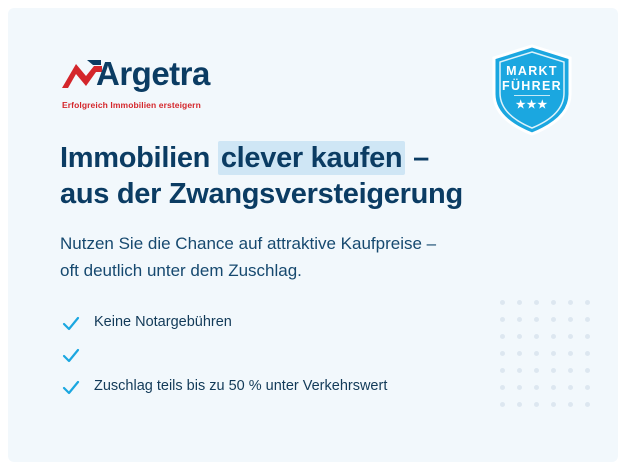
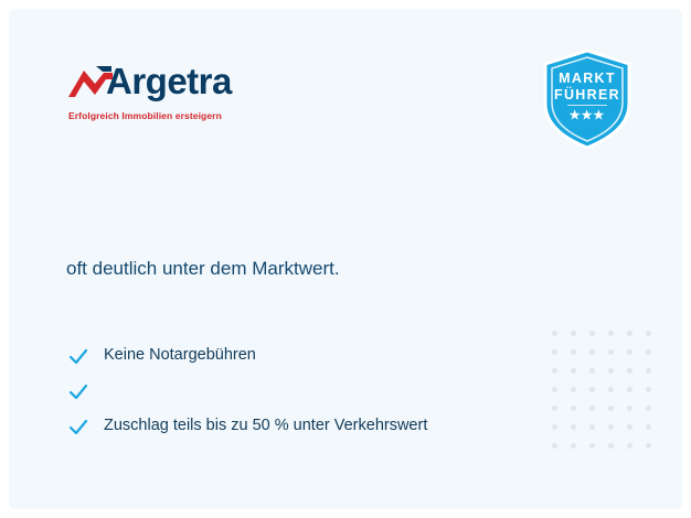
  Argetra
  Erfolgreich Immobilien ersteigern
  MARKT
  FÜHRER
  ★★★
- Immobilien clever kaufen –
- aus der Zwangsversteigerung
- Nutzen Sie die Chance auf attraktive Kaufpreise –
- oft deutlich unter dem Zuschlag.
+ oft deutlich unter dem Marktwert.
  Keine Notargebühren
  Zuschlag teils bis zu 50 % unter Verkehrswert
